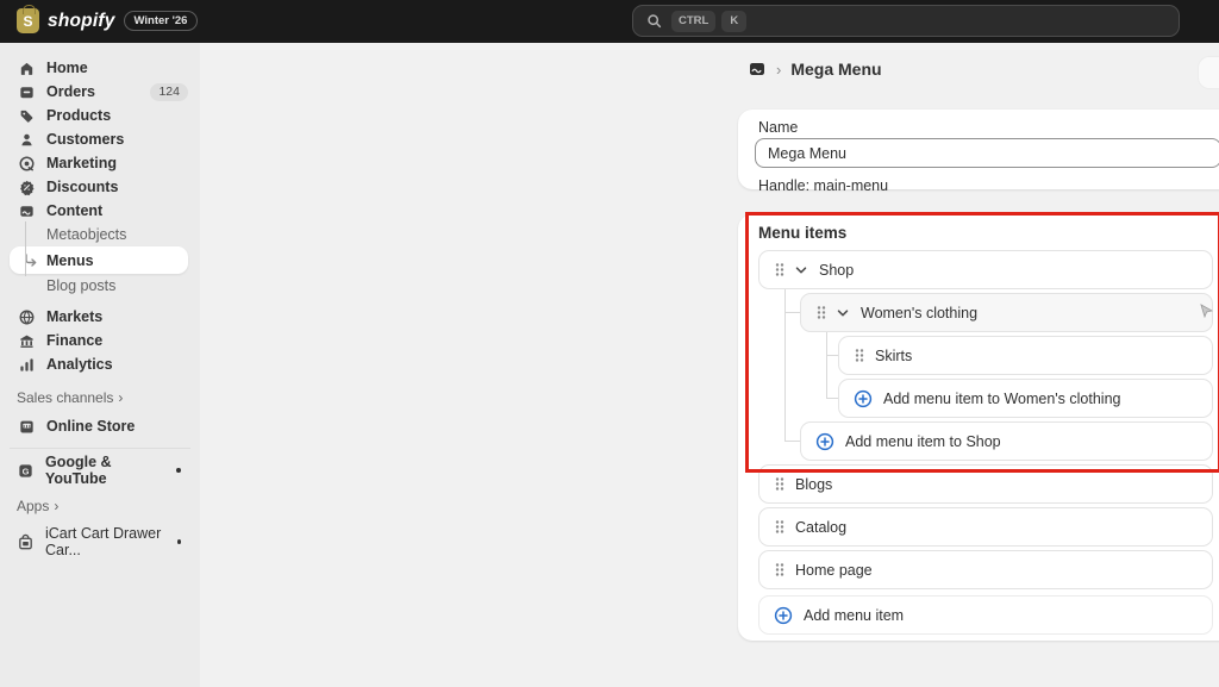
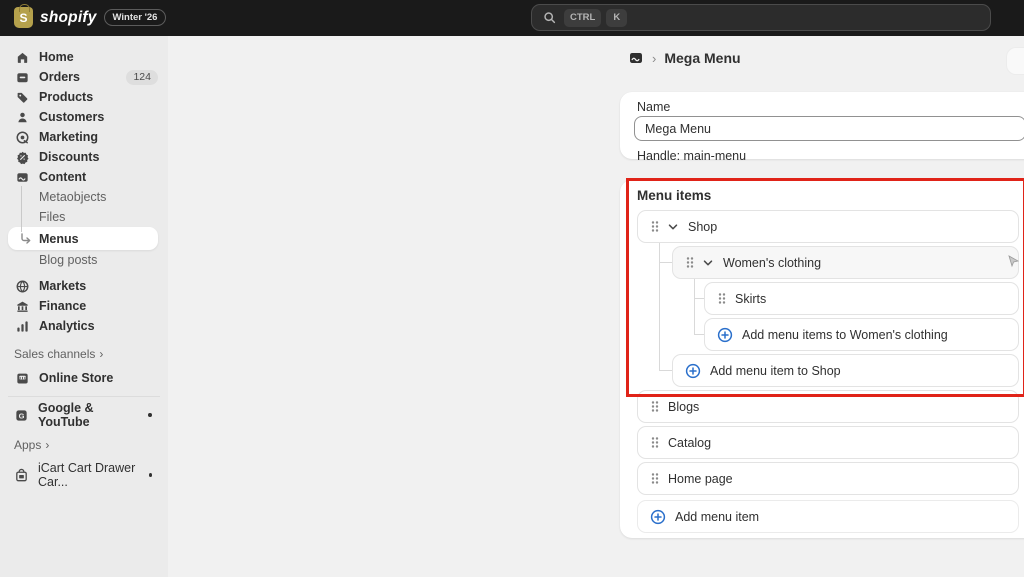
  S
  shopify
  Winter '26
  CTRL
  K
  Home
  Orders
  124
  Products
  Customers
  Marketing
  Discounts
  Content
  Metaobjects
+ Files
  Menus
  Blog posts
  Markets
  Finance
  Analytics
  Sales channels
  ›
  Online Store
  G
  Google & YouTube
  Apps
  ›
  iCart Cart Drawer Car...
  ›
  Mega Menu
  Name
  Mega Menu
  Handle: main-menu
  Menu items
  Shop
  Women's clothing
  Skirts
- Add menu item to Women's clothing
+ Add menu items to Women's clothing
  Add menu item to Shop
  Blogs
  Catalog
  Home page
  Add menu item
